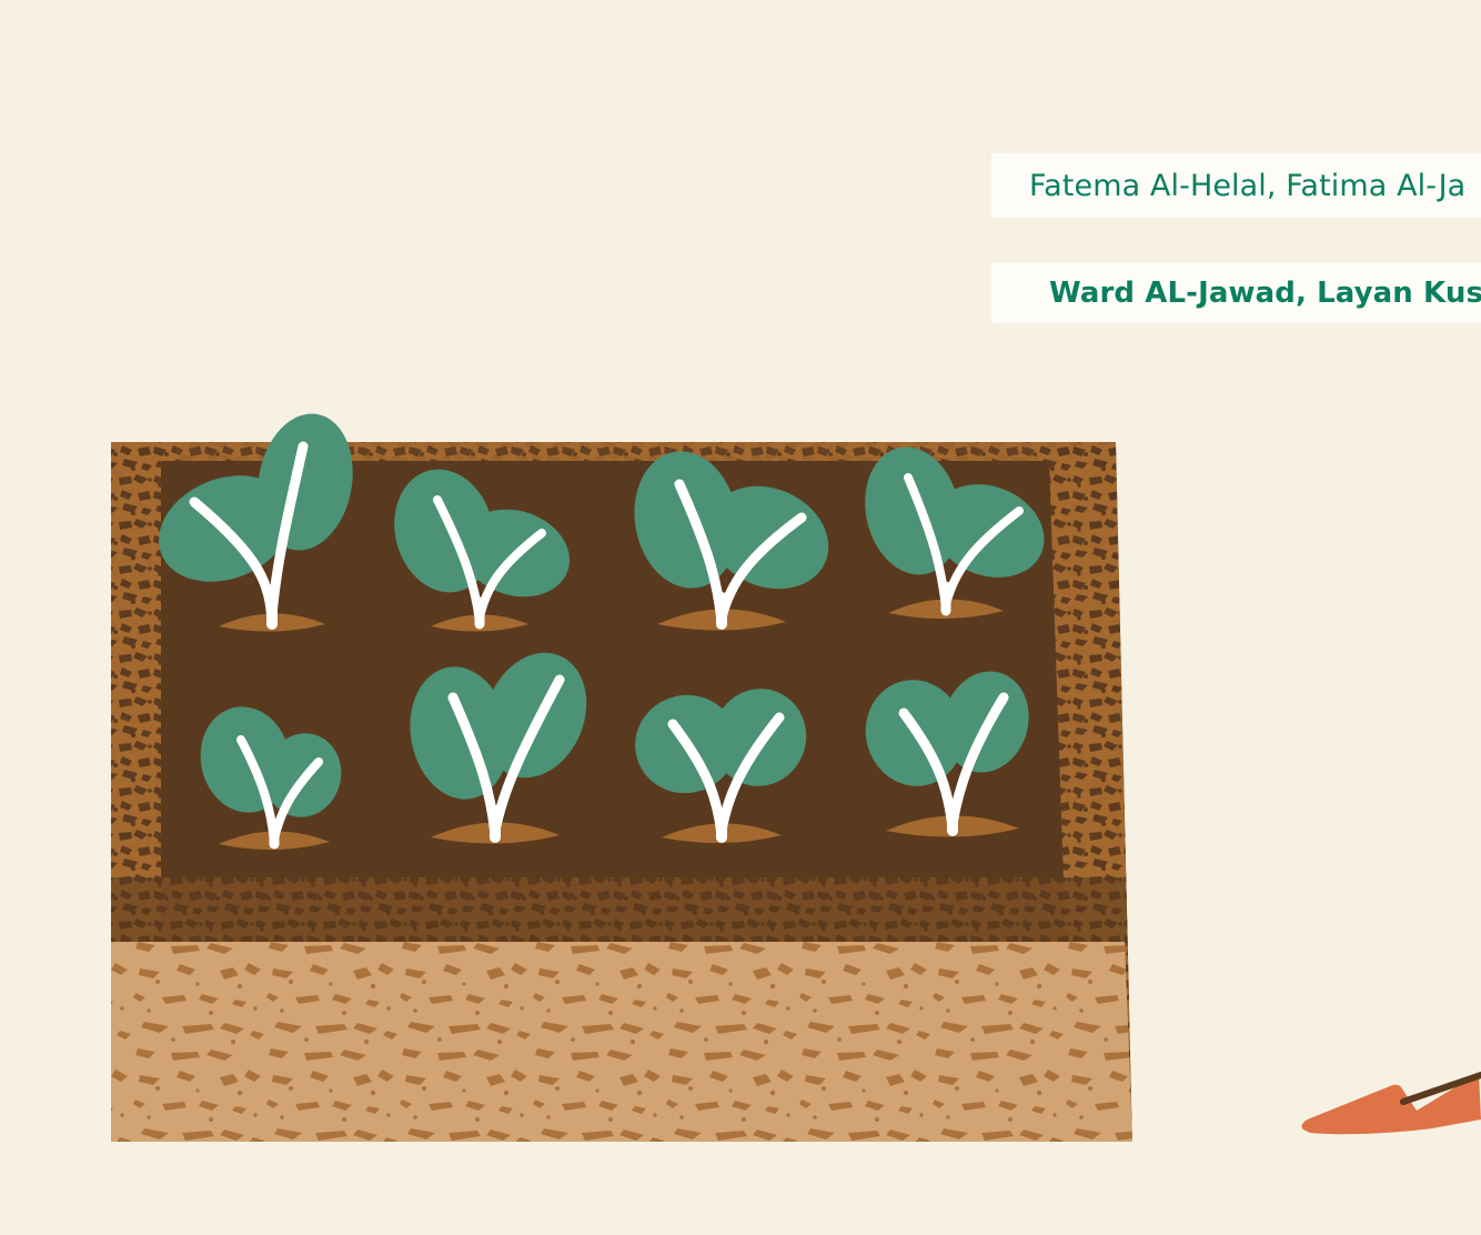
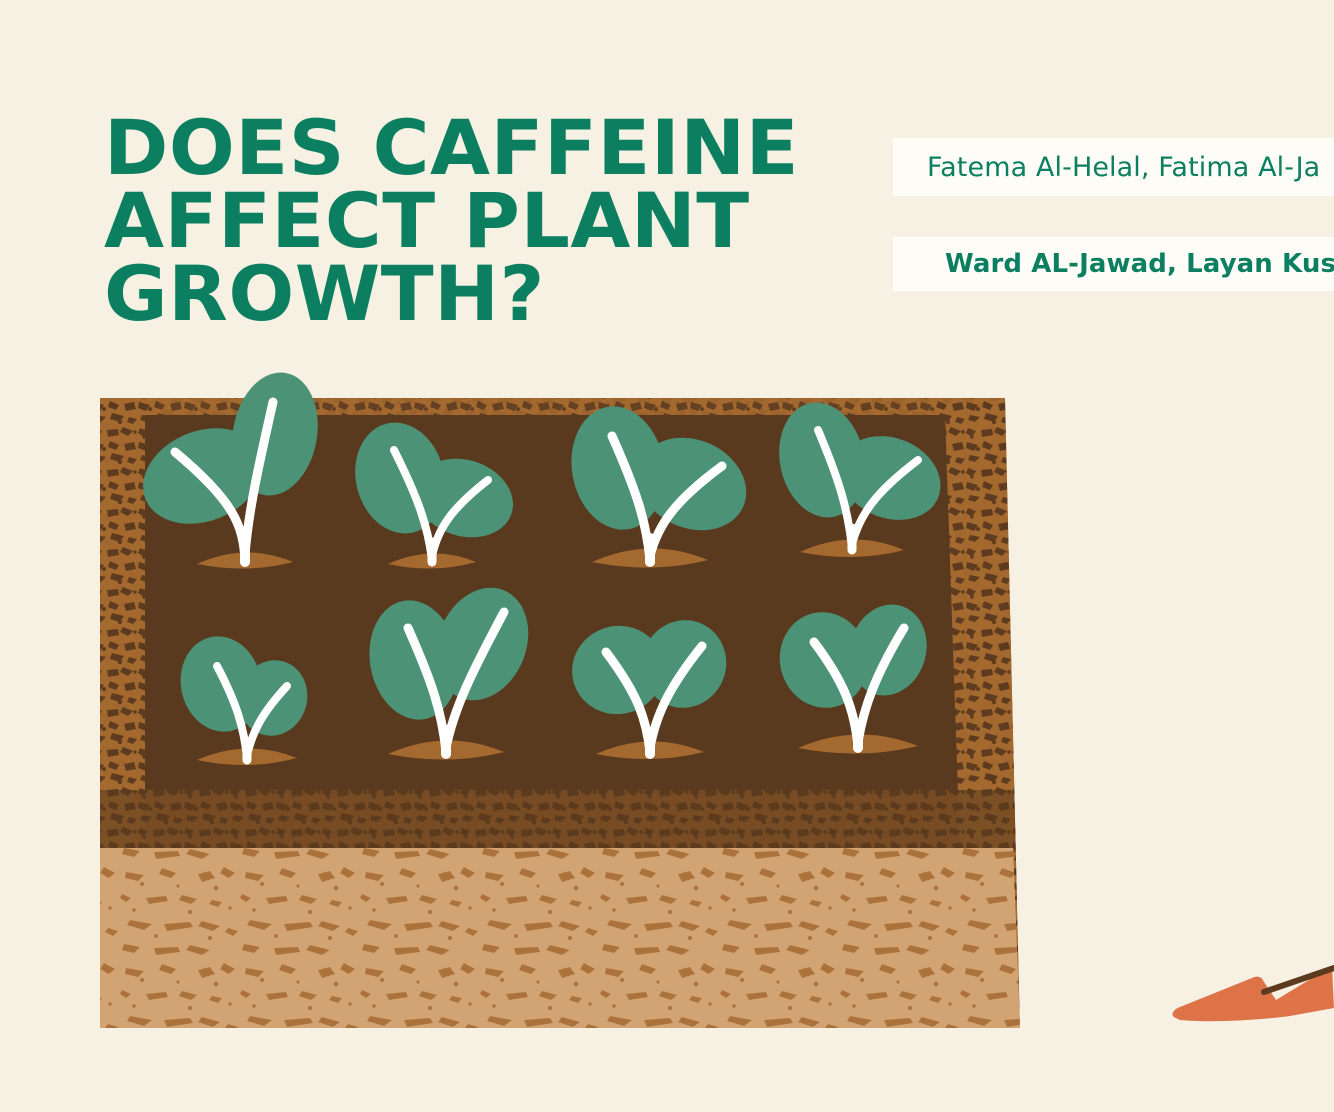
+ DOES CAFFEINE
+ AFFECT PLANT
+ GROWTH?
  Fatema Al-Helal, Fatima Al-Ja
  Ward AL-Jawad, Layan Kus
